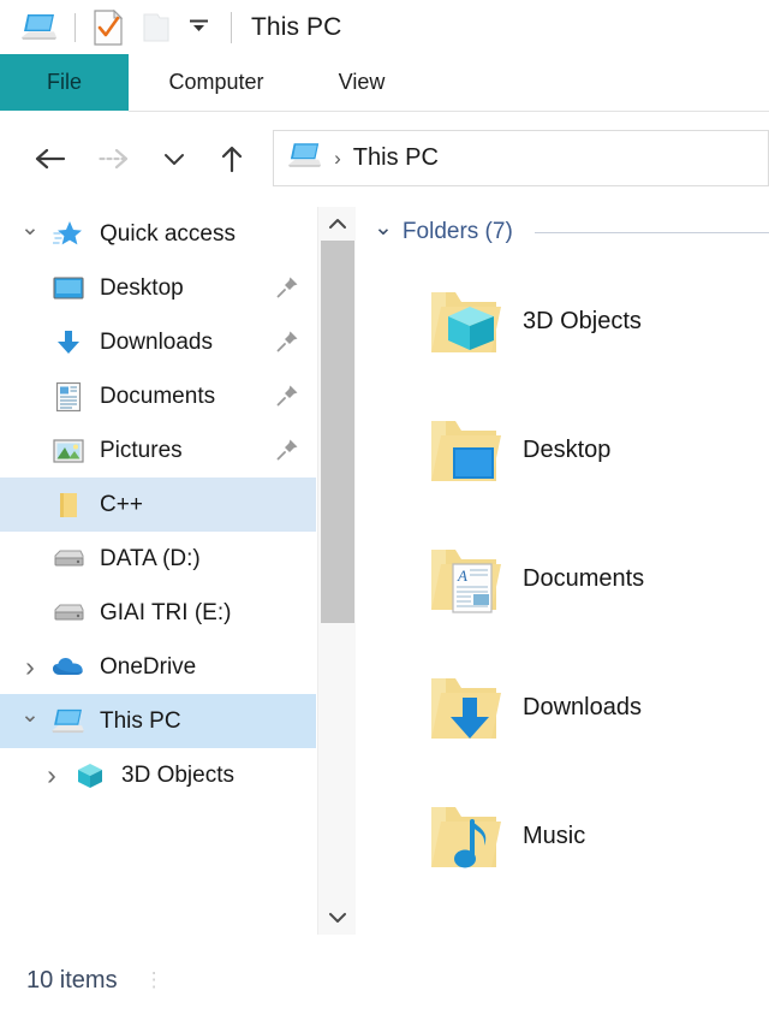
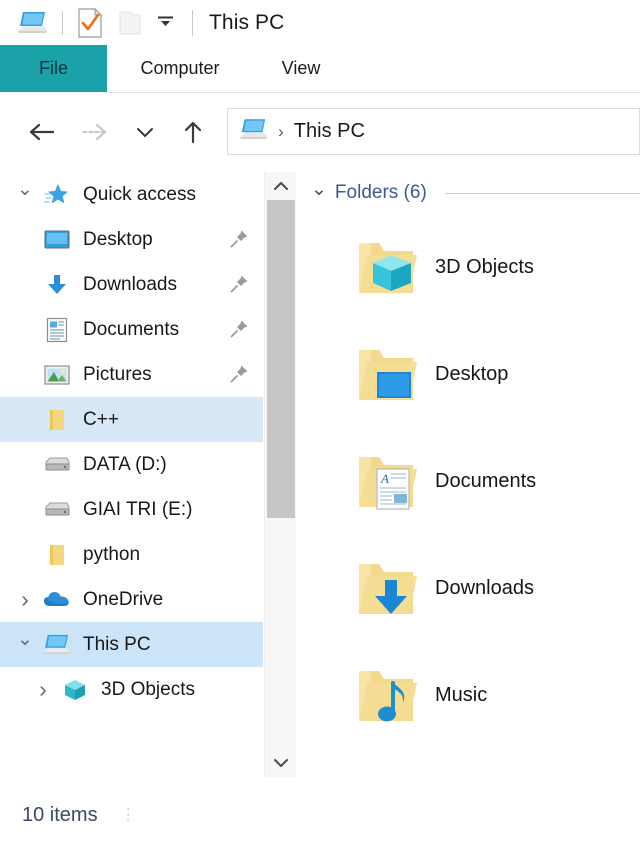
  This PC
  File
  Computer
  View
  ›
  This PC
  Quick access
  Desktop
  Downloads
  Documents
  Pictures
  C++
  DATA (D:)
  GIAI TRI (E:)
+ python
  OneDrive
  This PC
  3D Objects
  ⌄
- Folders (7)
+ Folders (6)
  3D Objects
  Desktop
  A
  Documents
  Downloads
  Music
  10 items
  ⋮
